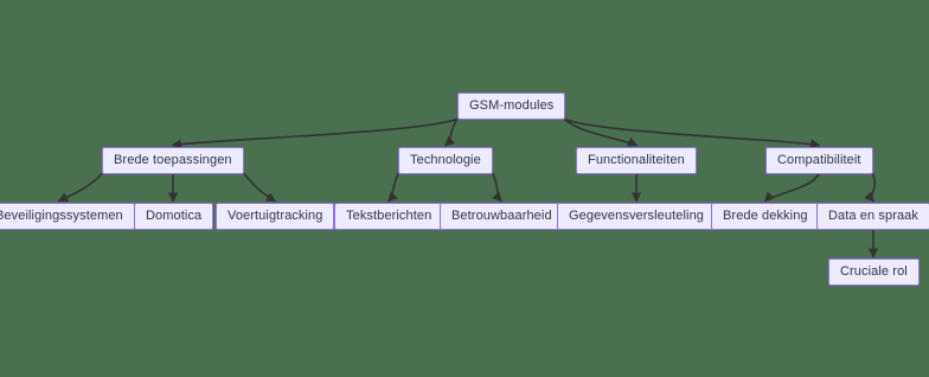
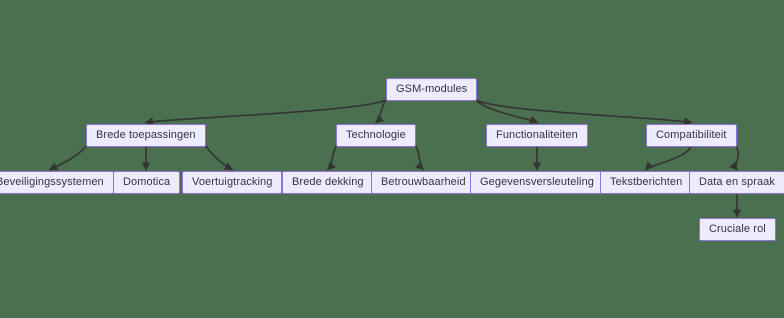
  GSM-modules
  Brede toepassingen
  Technologie
  Functionaliteiten
  Compatibiliteit
  eveiligingssystemen
  Domotica
  Voertuigtracking
- Tekstberichten
+ Brede dekking
  Betrouwbaarheid
  Gegevensversleuteling
- Brede dekking
+ Tekstberichten
  Data en spraak
  Cruciale rol
